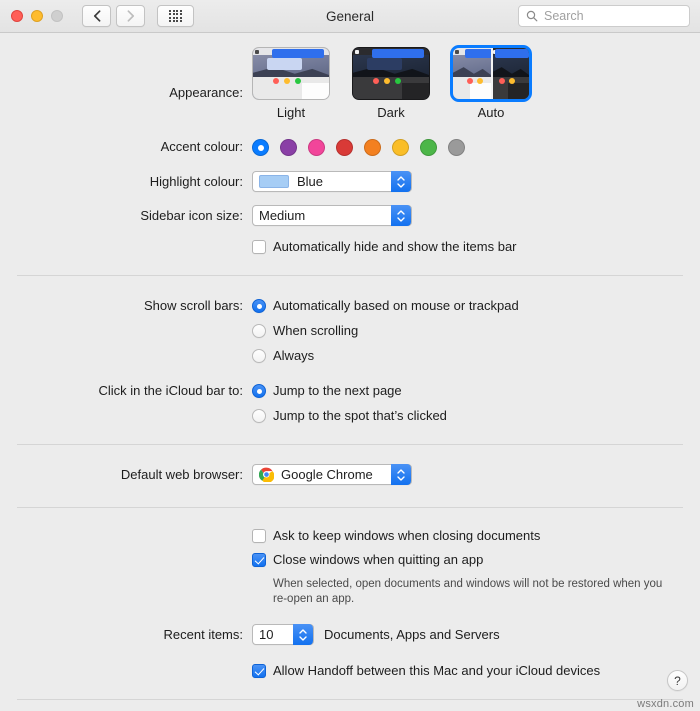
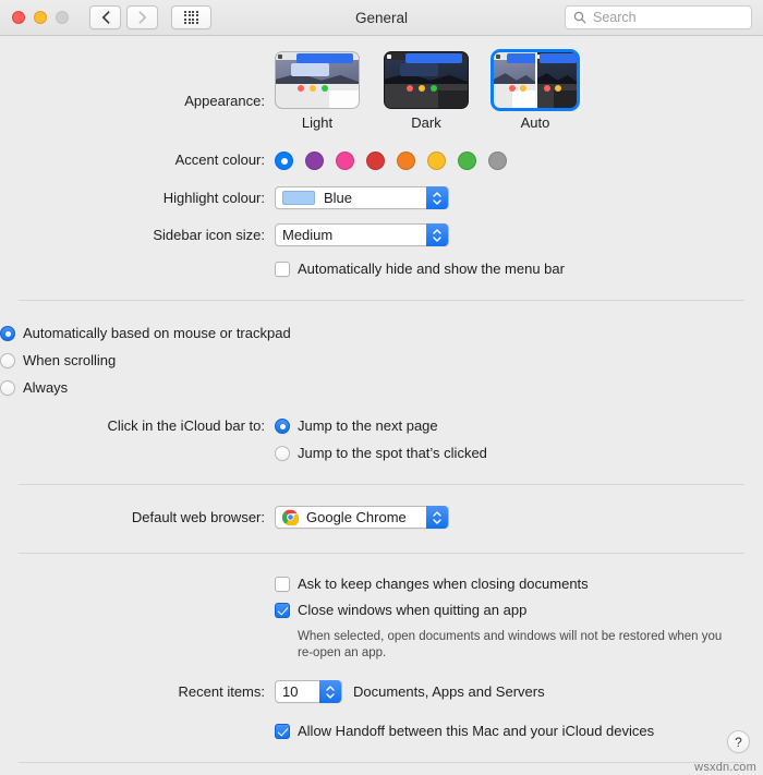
  General
  Search
  Appearance:
  Light
  Dark
  Auto
  Accent colour:
  Highlight colour:
  Blue
  Sidebar icon size:
  Medium
- Automatically hide and show the items bar
+ Automatically hide and show the menu bar
- Show scroll bars:
  Automatically based on mouse or trackpad
  When scrolling
  Always
  Click in the iCloud bar to:
  Jump to the next page
  Jump to the spot that’s clicked
  Default web browser:
  Google Chrome
- Ask to keep windows when closing documents
+ Ask to keep changes when closing documents
  Close windows when quitting an app
  When selected, open documents and windows will not be restored when you re-open an app.
  Recent items:
  10
  Documents, Apps and Servers
  Allow Handoff between this Mac and your iCloud devices
  ?
  wsxdn.com
